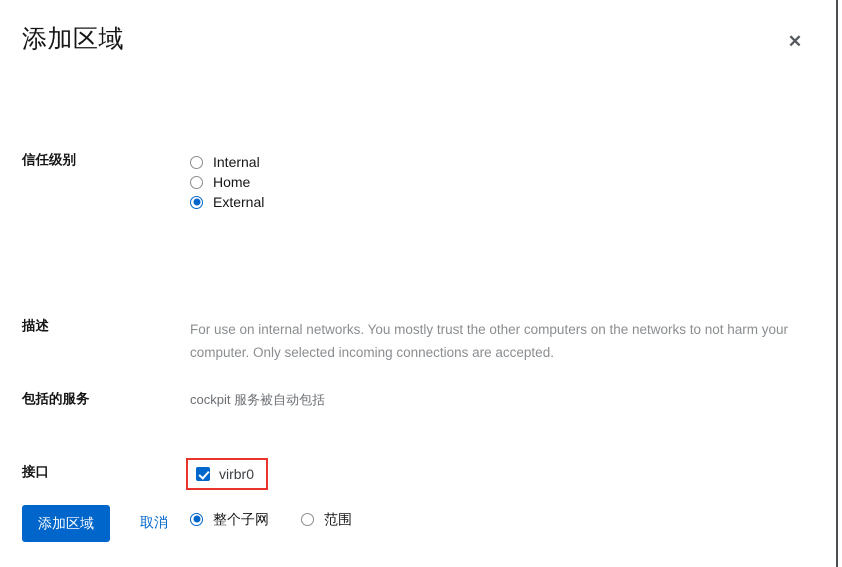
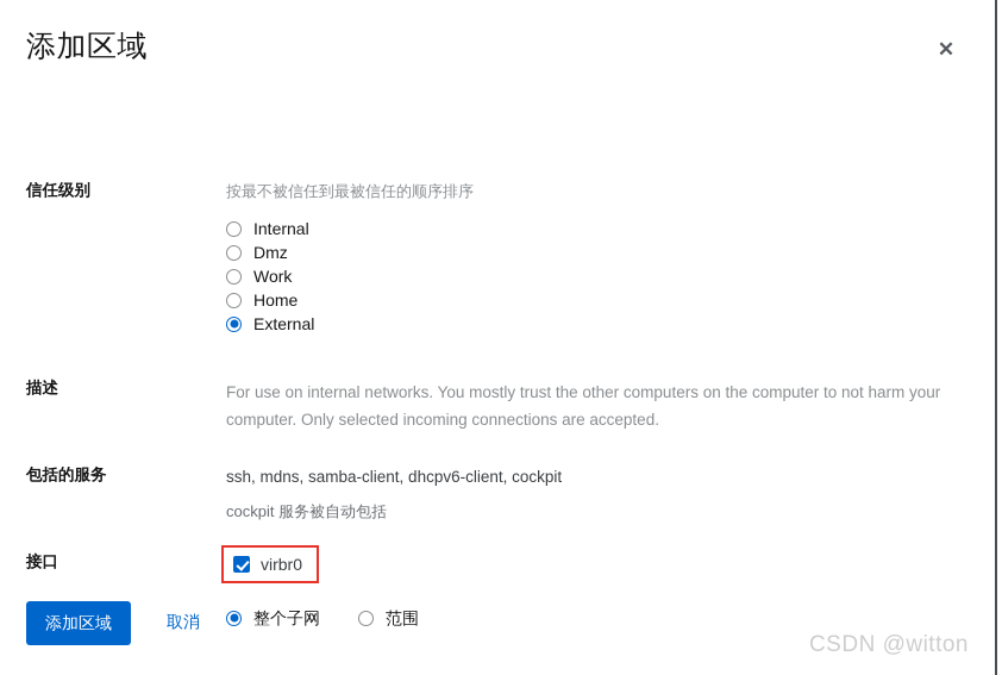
  添加区域
  ✕
  信任级别
+ 按最不被信任到最被信任的顺序排序
  Internal
+ Dmz
+ Work
  Home
  External
  描述
- For use on internal networks. You mostly trust the other computers on the networks to not harm your computer. Only selected incoming connections are accepted.
+ For use on internal networks. You mostly trust the other computers on the computer to not harm your computer. Only selected incoming connections are accepted.
  包括的服务
+ ssh, mdns, samba-client, dhcpv6-client, cockpit
  cockpit 服务被自动包括
  接口
  virbr0
  整个子网
  范围
  添加区域
  取消
+ CSDN @witton
